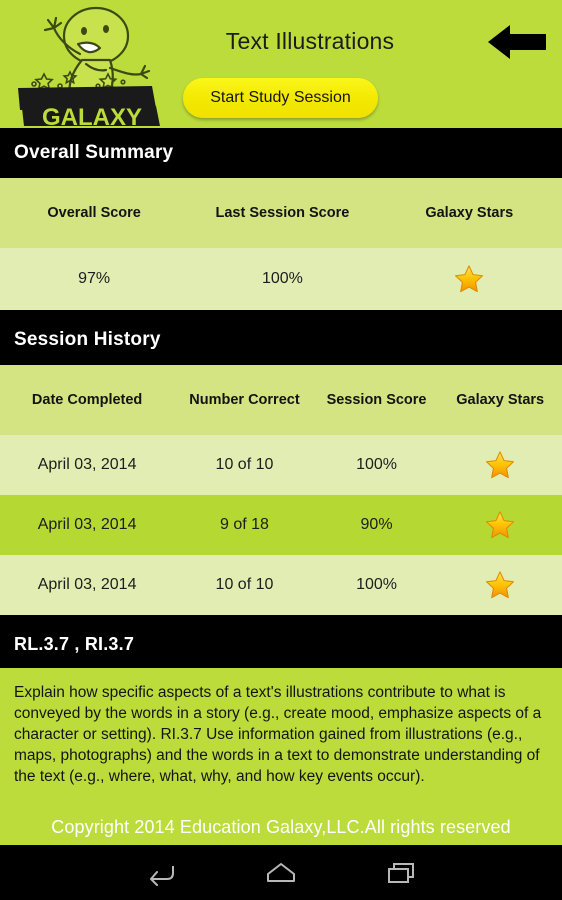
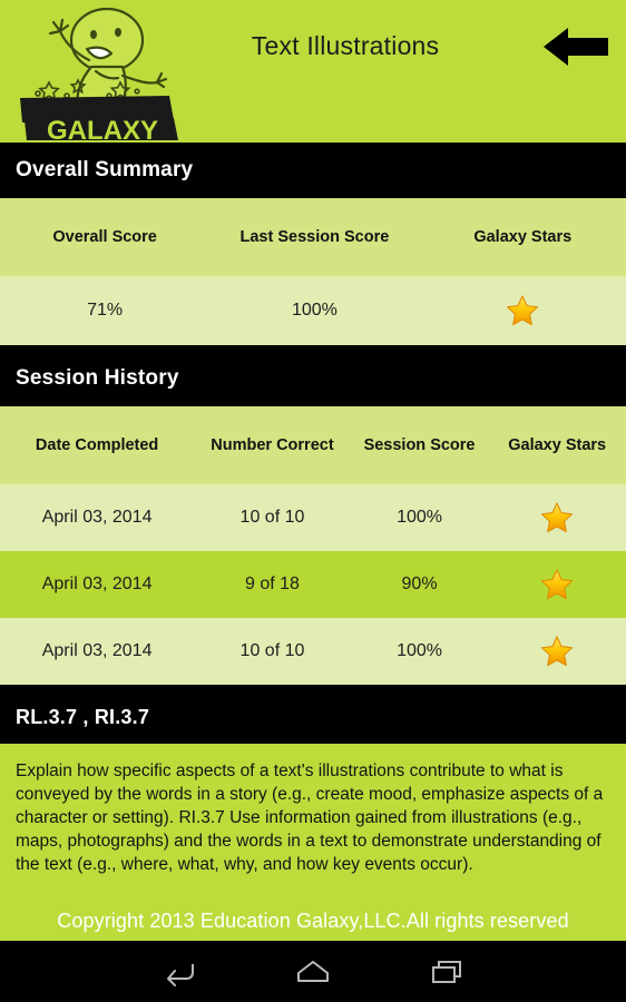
  GALAXY
  Text Illustrations
- Start Study Session
  Overall Summary
  Overall Score	Last Session Score	Galaxy Stars
- 97%	100%
+ 71%	100%
  Session History
  Date Completed	Number Correct	Session Score	Galaxy Stars
  April 03, 2014	10 of 10	100%
  April 03, 2014	9 of 18	90%
  April 03, 2014	10 of 10	100%
  RL.3.7 , RI.3.7
  Explain how specific aspects of a text's illustrations contribute to what is conveyed by the words in a story (e.g., create mood, emphasize aspects of a character or setting). RI.3.7 Use information gained from illustrations (e.g., maps, photographs) and the words in a text to demonstrate understanding of the text (e.g., where, what, why, and how key events occur).
- Copyright 2014 Education Galaxy,LLC.All rights reserved
+ Copyright 2013 Education Galaxy,LLC.All rights reserved
